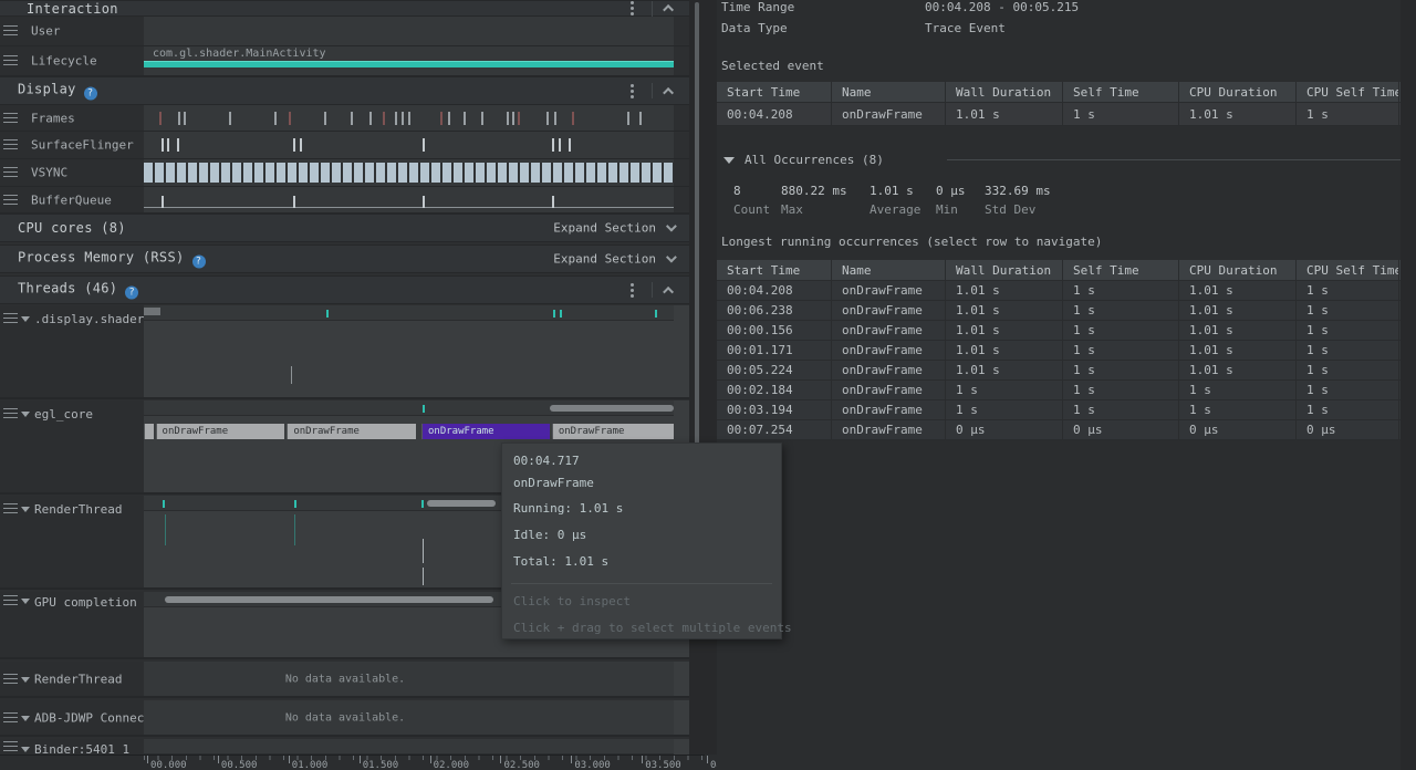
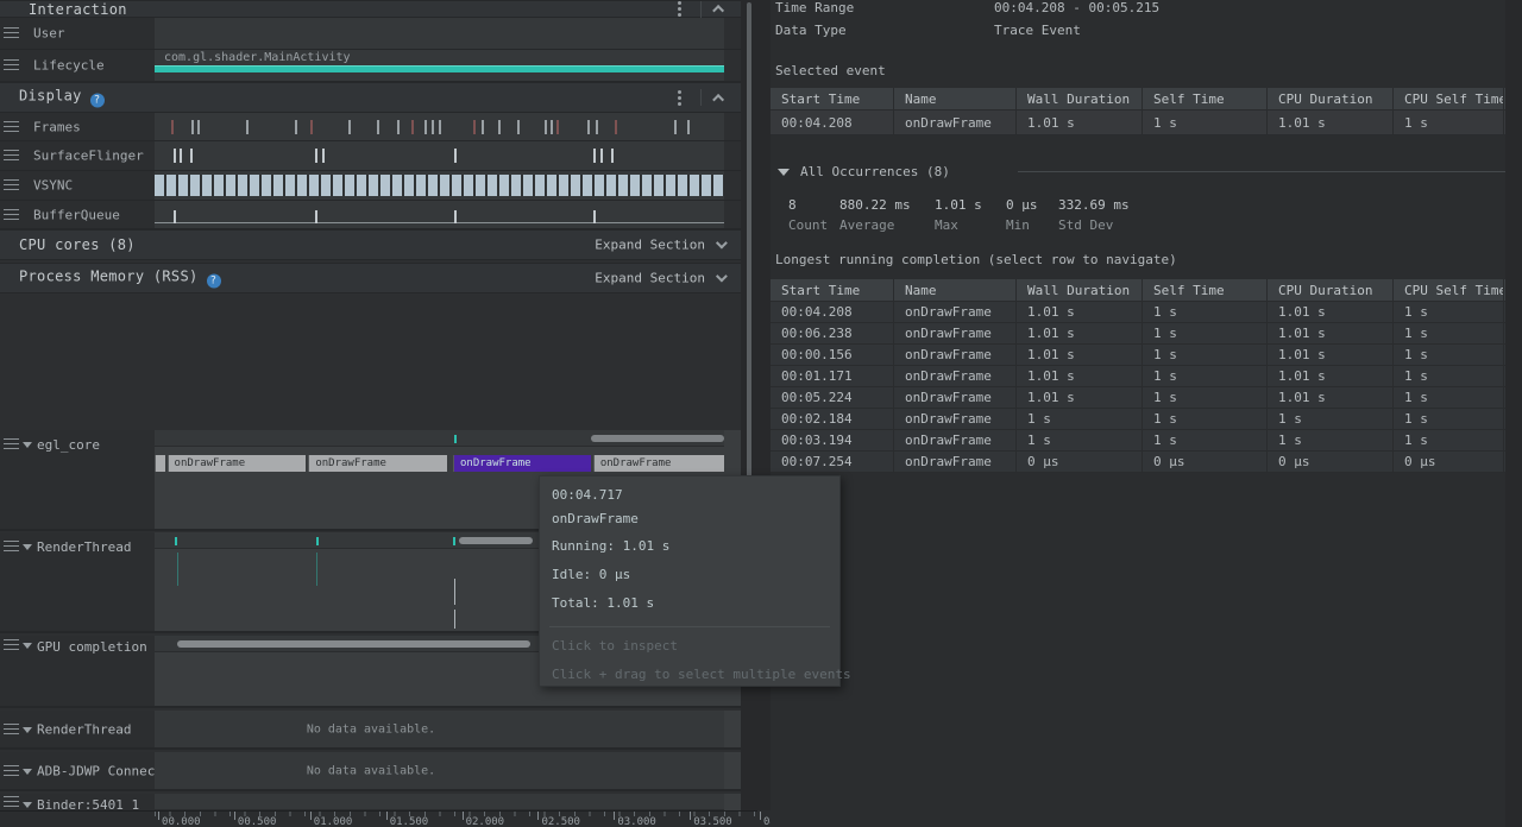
  Interaction
  User
  Lifecycle
  com.gl.shader.MainActivity
  Display ?
  Frames
  SurfaceFlinger
  VSYNC
  BufferQueue
  CPU cores (8)
  Expand Section
  Process Memory (RSS) ?
  Expand Section
- Threads (46) ?
- .display.shader
  onDrawFrame
  onDrawFrame
  onDrawFrame
  onDrawFrame
  egl_core
  RenderThread
  GPU completion
  No data available.
  RenderThread
  No data available.
  ADB-JDWP Connec
  Binder:5401_1
  00.000
  00.500
  01.000
  01.500
  02.000
  02.500
  03.000
  03.500
  Time Range
  00:04.208 - 00:05.215
  Data Type
  Trace Event
  Selected event
  Start Time
  Name
  Wall Duration
  Self Time
  CPU Duration
  CPU Self Time
  00:04.208
  onDrawFrame
  1.01 s
  1 s
  1.01 s
  1 s
  All Occurrences (8)
  8
  Count
  880.22 ms
- Max
+ Average
  1.01 s
- Average
+ Max
  0 μs
  Min
  332.69 ms
  Std Dev
- Longest running occurrences (select row to navigate)
+ Longest running completion (select row to navigate)
  Start Time
  Name
  Wall Duration
  Self Time
  CPU Duration
  CPU Self Time
  00:04.208
  onDrawFrame
  1.01 s
  1 s
  1.01 s
  1 s
  00:06.238
  onDrawFrame
  1.01 s
  1 s
  1.01 s
  1 s
  00:00.156
  onDrawFrame
  1.01 s
  1 s
  1.01 s
  1 s
  00:01.171
  onDrawFrame
  1.01 s
  1 s
  1.01 s
  1 s
  00:05.224
  onDrawFrame
  1.01 s
  1 s
  1.01 s
  1 s
  00:02.184
  onDrawFrame
  1 s
  1 s
  1 s
  1 s
  00:03.194
  onDrawFrame
  1 s
  1 s
  1 s
  1 s
  00:07.254
  onDrawFrame
  0 μs
  0 μs
  0 μs
  0 μs
  00:04.717
  onDrawFrame
  Running: 1.01 s
  Idle: 0 μs
  Total: 1.01 s
  Click to inspect
  Click + drag to select multiple events
